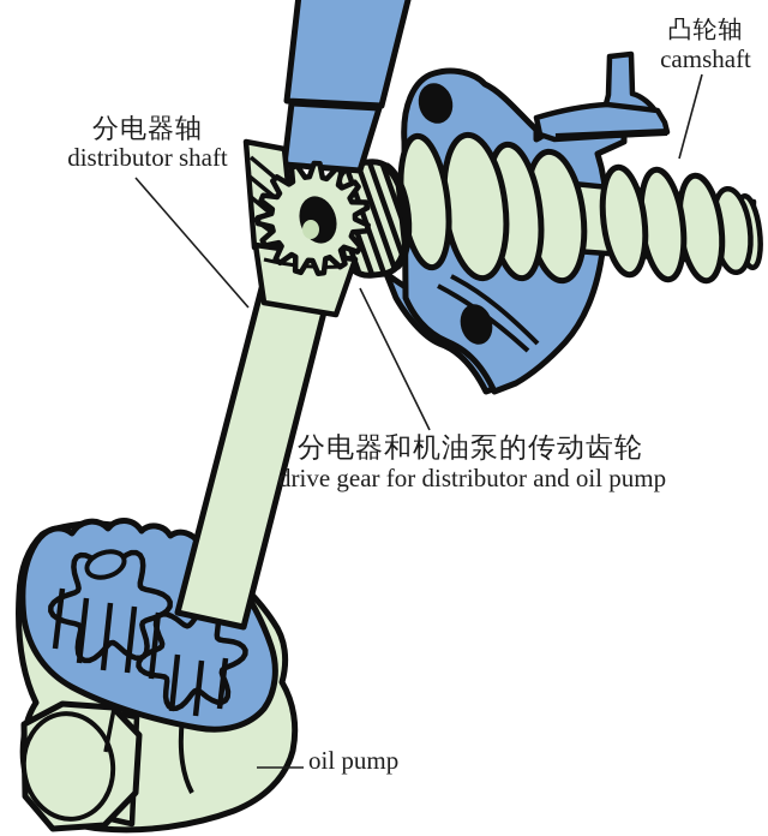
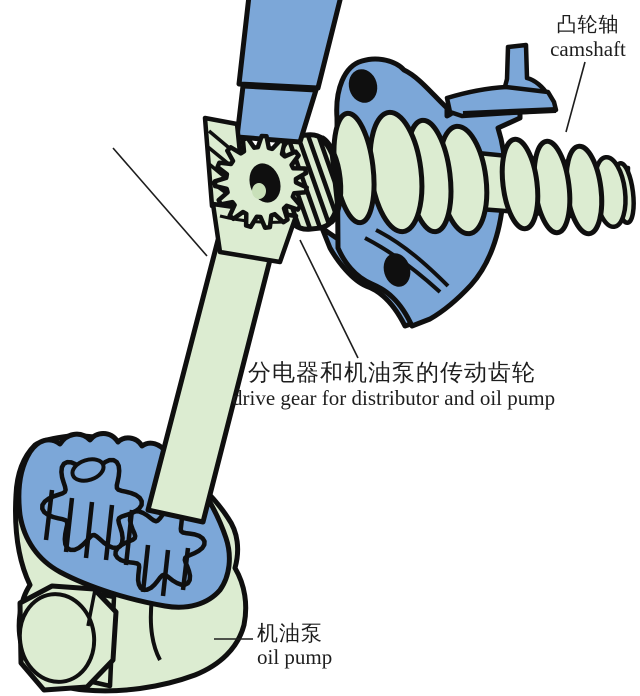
  凸轮轴
  camshaft
- 分电器轴
- distributor shaft
  分电器和机油泵的传动齿轮
  drive gear for distributor and oil pump
+ 机油泵
  oil pump
